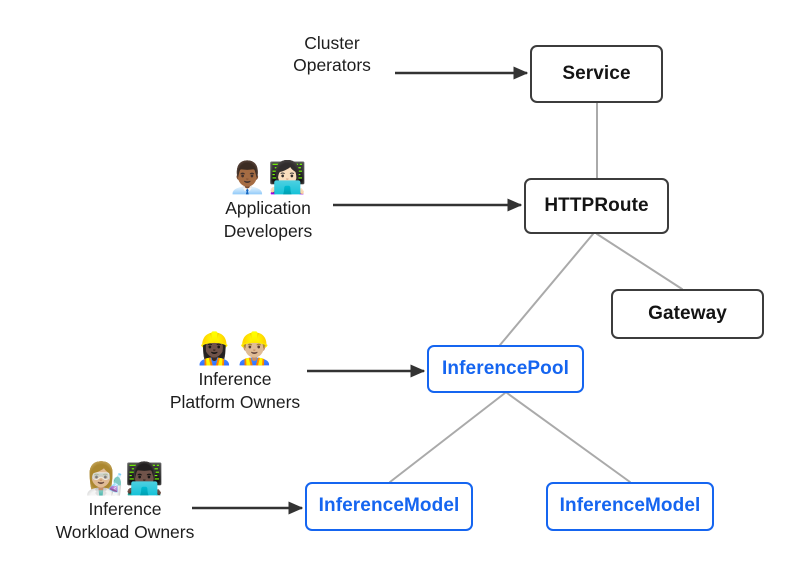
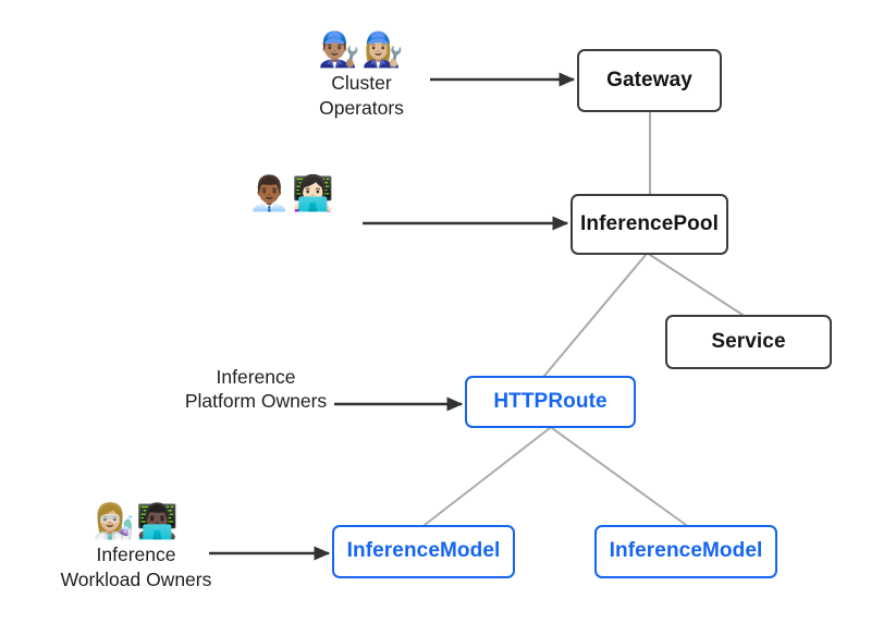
- Service
+ Gateway
- HTTPRoute
+ InferencePool
- Gateway
+ Service
- InferencePool
+ HTTPRoute
  InferenceModel
  InferenceModel
+ 👨🏽‍🔧👩🏼‍🔧
  Cluster
  Operators
  👨🏾‍💼👩🏻‍💻
- Application
- Developers
- 👷🏿‍♀️👷🏼‍♂️
  Inference
  Platform Owners
  👩🏼‍🔬👨🏿‍💻
  Inference
  Workload Owners
